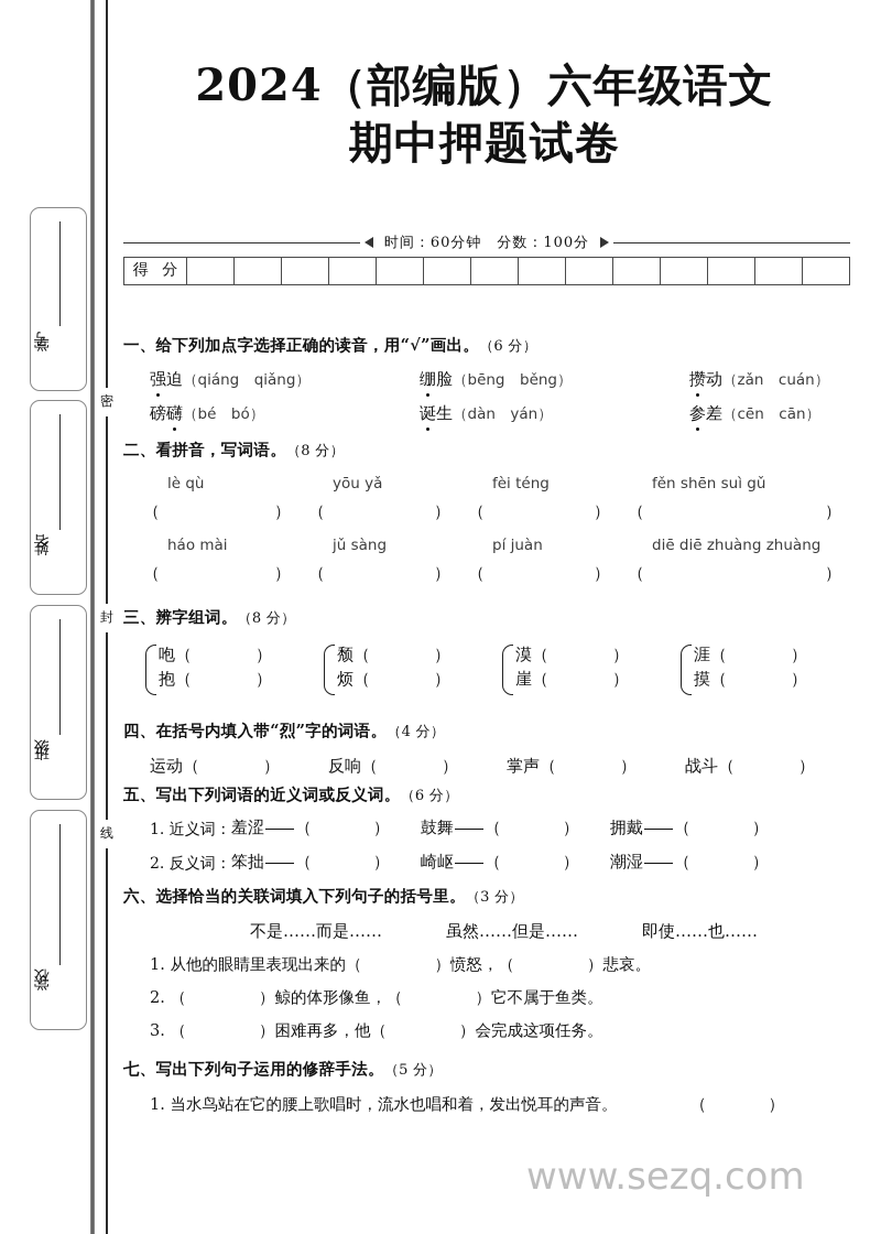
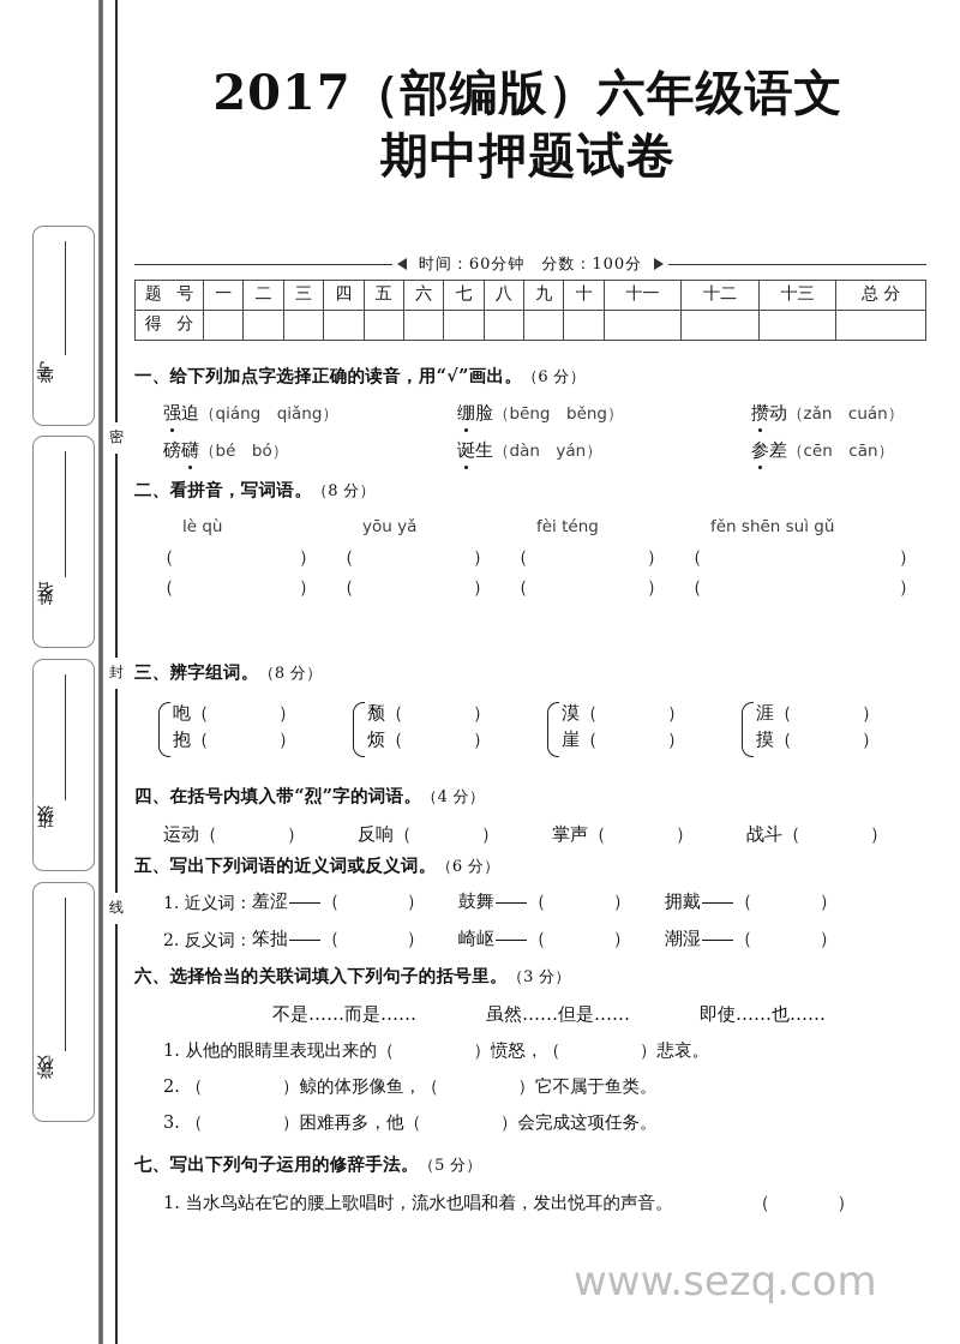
  密
  封
  线
- 2024（部编版）六年级语文
+ 2017（部编版）六年级语文
  期中押题试卷
  时间：60分钟 分数：100分
+ 题 号	一	二	三	四	五	六	七	八	九	十	十一	十二	十三	总 分
  得 分
  一、给下列加点字选择正确的读音，用“√”画出。（6 分）
  强迫（qiáng qiǎng） 绷脸（bēng běng） 攒动（zǎn cuán）
  磅礴（bé bó） 诞生（dàn yán） 参差（cēn cān）
  二、看拼音，写词语。（8 分）
  lè qù yōu yǎ fèi téng fěn shēn suì gǔ
  （ ） （ ） （ ） （ ）
- háo mài jǔ sàng pí juàn diē diē zhuàng zhuàng
  （ ） （ ） （ ） （ ）
  三、辨字组词。（8 分）
  咆（ ）
  抱（ ）
  颓（ ）
  烦（ ）
  漠（ ）
  崖（ ）
  涯（ ）
  摸（ ）
  四、在括号内填入带“烈”字的词语。（4 分）
  运动（ ） 反响（ ） 掌声（ ） 战斗（ ）
  五、写出下列词语的近义词或反义词。（6 分）
  1. 近义词：羞涩 （ ） 鼓舞 （ ） 拥戴 （ ）
  2. 反义词：笨拙 （ ） 崎岖 （ ） 潮湿 （ ）
  六、选择恰当的关联词填入下列句子的括号里。（3 分）
  不是……而是…… 虽然……但是…… 即使……也……
  1. 从他的眼睛里表现出来的（ ）愤怒，（ ）悲哀。
  2. （ ）鲸的体形像鱼，（ ）它不属于鱼类。
  3. （ ）困难再多，他（ ）会完成这项任务。
  七、写出下列句子运用的修辞手法。（5 分）
  1. 当水鸟站在它的腰上歌唱时，流水也唱和着，发出悦耳的声音。 （ ）
  www.sezq.com
